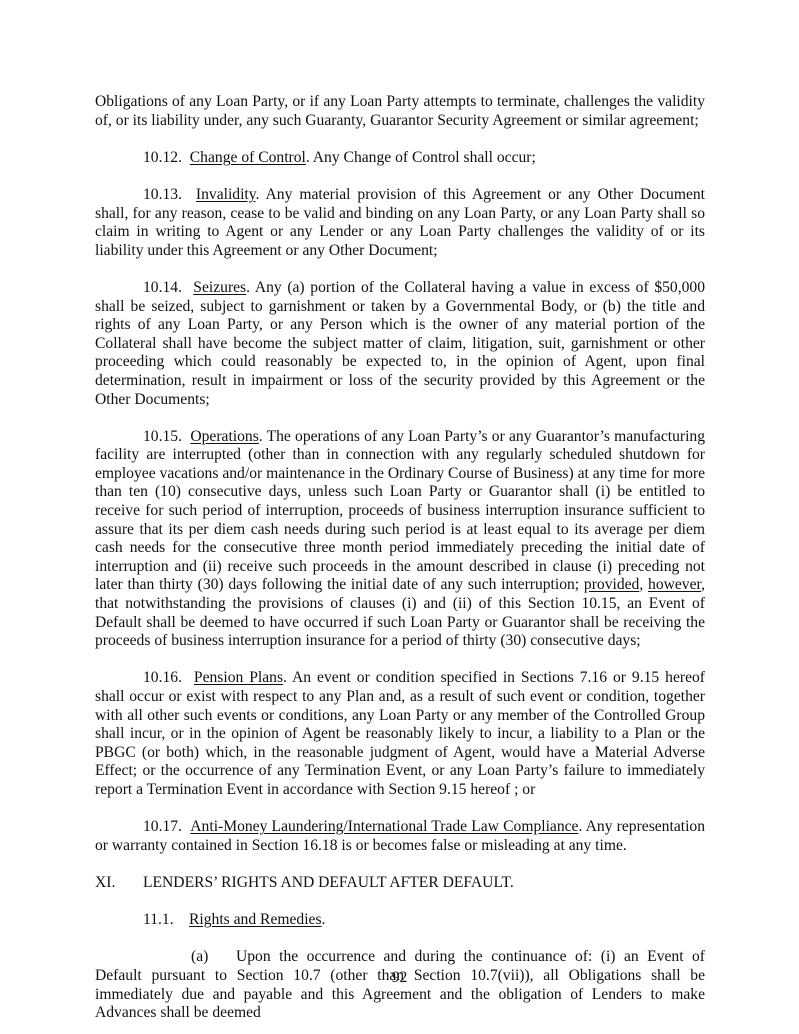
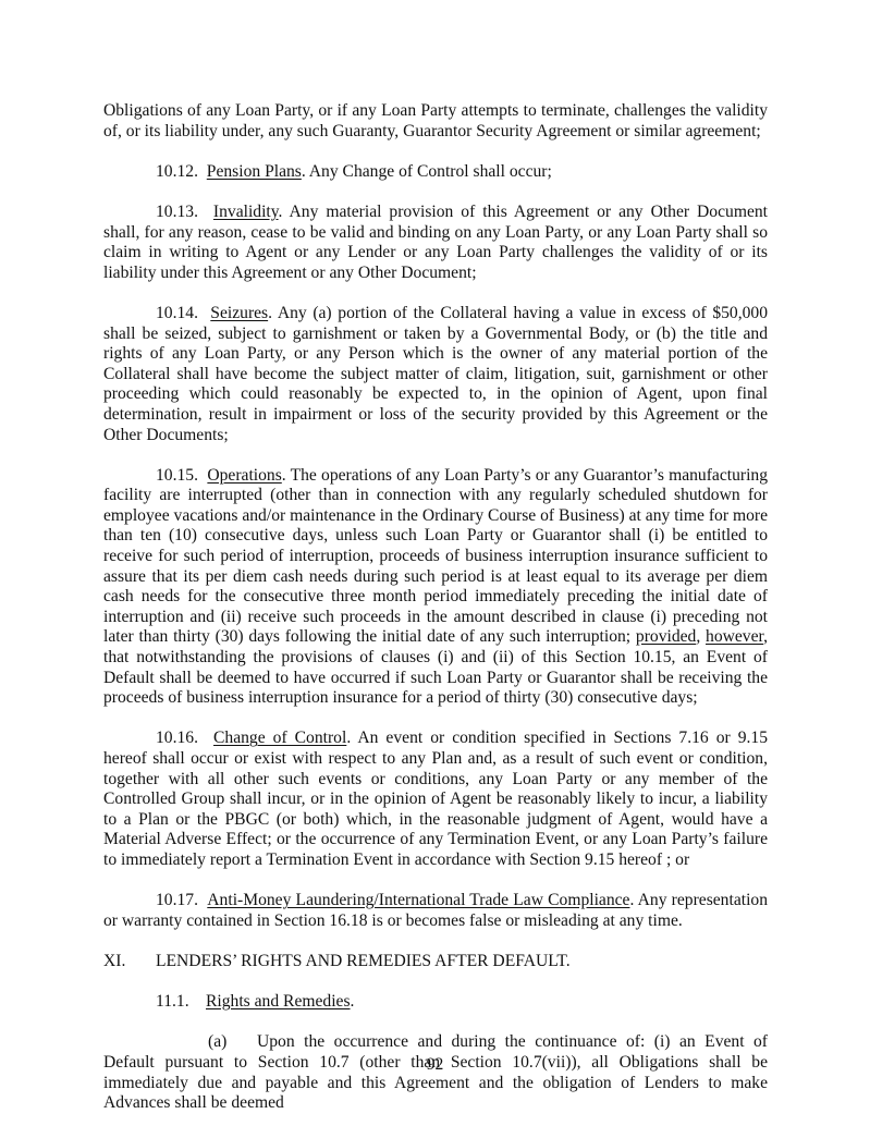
  Obligations of any Loan Party, or if any Loan Party attempts to terminate, challenges the validity of, or its liability under, any such Guaranty, Guarantor Security Agreement or similar agreement;
- 10.12. Change of Control. Any Change of Control shall occur;
+ 10.12. Pension Plans. Any Change of Control shall occur;
  10.13. Invalidity. Any material provision of this Agreement or any Other Document shall, for any reason, cease to be valid and binding on any Loan Party, or any Loan Party shall so claim in writing to Agent or any Lender or any Loan Party challenges the validity of or its liability under this Agreement or any Other Document;
  10.14. Seizures. Any (a) portion of the Collateral having a value in excess of $50,000 shall be seized, subject to garnishment or taken by a Governmental Body, or (b) the title and rights of any Loan Party, or any Person which is the owner of any material portion of the Collateral shall have become the subject matter of claim, litigation, suit, garnishment or other proceeding which could reasonably be expected to, in the opinion of Agent, upon final determination, result in impairment or loss of the security provided by this Agreement or the Other Documents;
  10.15. Operations. The operations of any Loan Party’s or any Guarantor’s manufacturing facility are interrupted (other than in connection with any regularly scheduled shutdown for employee vacations and/or maintenance in the Ordinary Course of Business) at any time for more than ten (10) consecutive days, unless such Loan Party or Guarantor shall (i) be entitled to receive for such period of interruption, proceeds of business interruption insurance sufficient to assure that its per diem cash needs during such period is at least equal to its average per diem cash needs for the consecutive three month period immediately preceding the initial date of interruption and (ii) receive such proceeds in the amount described in clause (i) preceding not later than thirty (30) days following the initial date of any such interruption; provided, however, that notwithstanding the provisions of clauses (i) and (ii) of this Section 10.15, an Event of Default shall be deemed to have occurred if such Loan Party or Guarantor shall be receiving the proceeds of business interruption insurance for a period of thirty (30) consecutive days;
- 10.16. Pension Plans. An event or condition specified in Sections 7.16 or 9.15 hereof shall occur or exist with respect to any Plan and, as a result of such event or condition, together with all other such events or conditions, any Loan Party or any member of the Controlled Group shall incur, or in the opinion of Agent be reasonably likely to incur, a liability to a Plan or the PBGC (or both) which, in the reasonable judgment of Agent, would have a Material Adverse Effect; or the occurrence of any Termination Event, or any Loan Party’s failure to immediately report a Termination Event in accordance with Section 9.15 hereof ; or
+ 10.16. Change of Control. An event or condition specified in Sections 7.16 or 9.15 hereof shall occur or exist with respect to any Plan and, as a result of such event or condition, together with all other such events or conditions, any Loan Party or any member of the Controlled Group shall incur, or in the opinion of Agent be reasonably likely to incur, a liability to a Plan or the PBGC (or both) which, in the reasonable judgment of Agent, would have a Material Adverse Effect; or the occurrence of any Termination Event, or any Loan Party’s failure to immediately report a Termination Event in accordance with Section 9.15 hereof ; or
  10.17. Anti-Money Laundering/International Trade Law Compliance. Any representation or warranty contained in Section 16.18 is or becomes false or misleading at any time.
  XI.
- LENDERS’ RIGHTS AND DEFAULT AFTER DEFAULT.
+ LENDERS’ RIGHTS AND REMEDIES AFTER DEFAULT.
  11.1. Rights and Remedies.
  (a) Upon the occurrence and during the continuance of: (i) an Event of Default pursuant to Section 10.7 (other than Section 10.7(vii)), all Obligations shall be immediately due and payable and this Agreement and the obligation of Lenders to make Advances shall be deemed
  92
